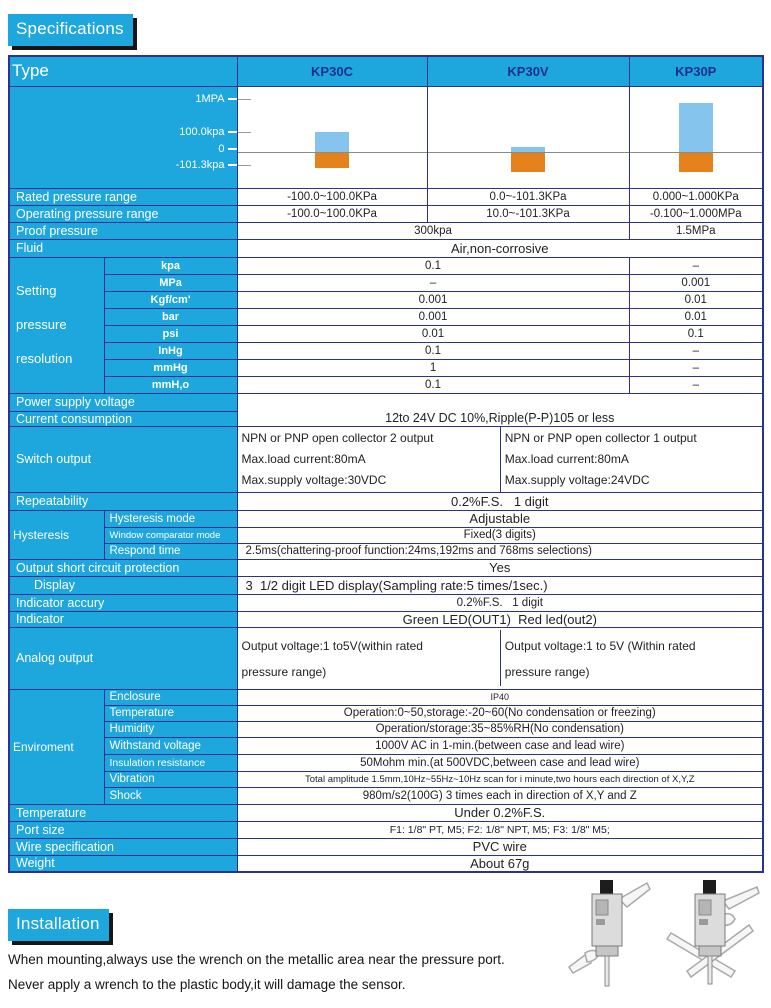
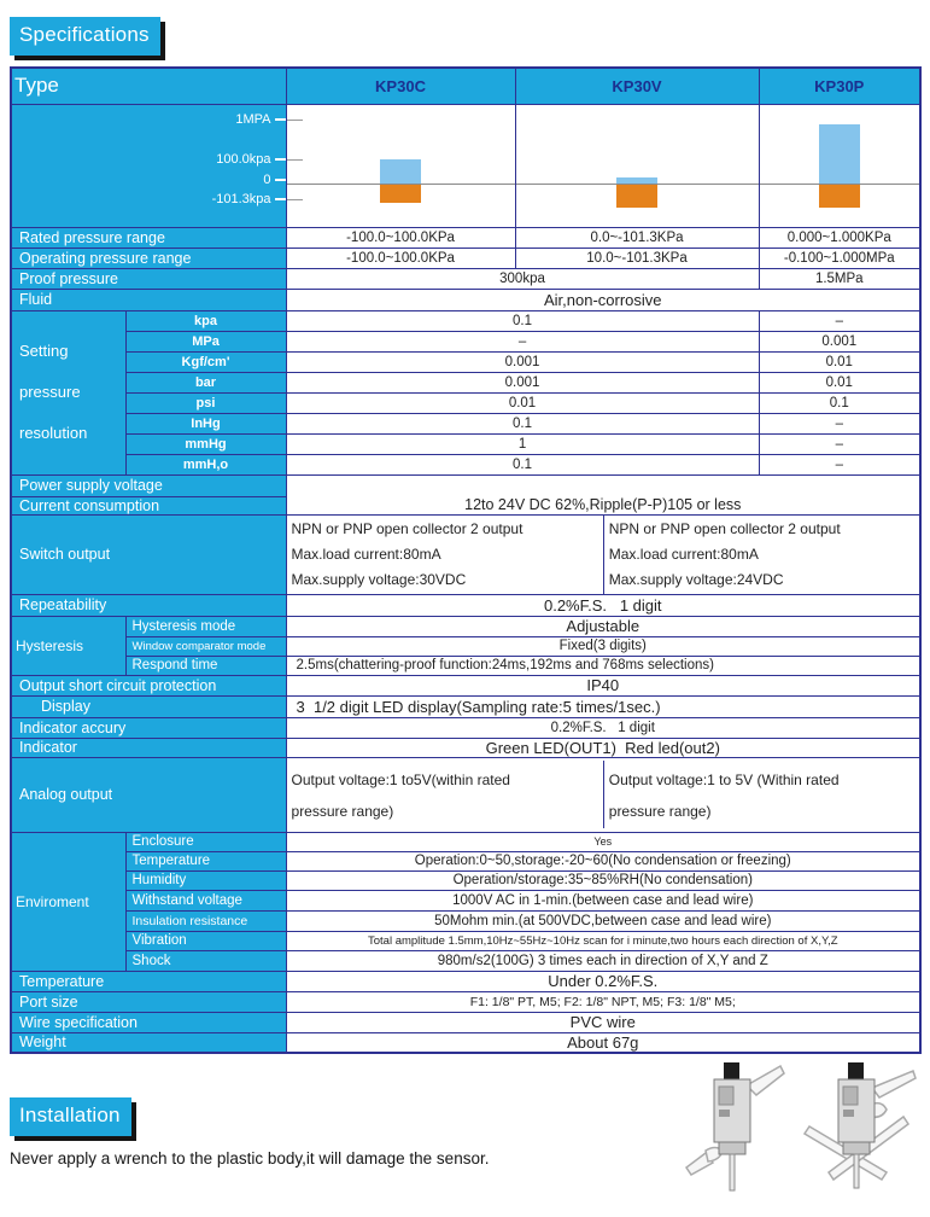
  Specifications
  Type	KP30C	KP30V	KP30P
  1MPA100.0kpa0-101.3kpa
  Rated pressure range	-100.0~100.0KPa	0.0~-101.3KPa	0.000~1.000KPa
  Operating pressure range	-100.0~100.0KPa	10.0~-101.3KPa	-0.100~1.000MPa
  Proof pressure	300kpa	1.5MPa
  Fluid	Air,non-corrosive
  Setting pressure resolution	kpa	0.1	–
  MPa	–	0.001
  Kgf/cm'	0.001	0.01
  bar	0.001	0.01
  psi	0.01	0.1
  InHg	0.1	–
  mmHg	1	–
  mmH,o	0.1	–
- Power supply voltage	12to 24V DC 10%,Ripple(P-P)105 or less
+ Power supply voltage	12to 24V DC 62%,Ripple(P-P)105 or less
  Current consumption
- Switch output	NPN or PNP open collector 2 output Max.load current:80mA Max.supply voltage:30VDCNPN or PNP open collector 1 output Max.load current:80mA Max.supply voltage:24VDC
+ Switch output	NPN or PNP open collector 2 output Max.load current:80mA Max.supply voltage:30VDCNPN or PNP open collector 2 output Max.load current:80mA Max.supply voltage:24VDC
  Repeatability	0.2%F.S. 1 digit
  Hysteresis	Hysteresis mode	Adjustable
  Window comparator mode	Fixed(3 digits)
  Respond time	2.5ms(chattering-proof function:24ms,192ms and 768ms selections)
- Output short circuit protection	Yes
+ Output short circuit protection	IP40
  Display	3 1/2 digit LED display(Sampling rate:5 times/1sec.)
  Indicator accury	0.2%F.S. 1 digit
  Indicator	Green LED(OUT1) Red led(out2)
  Analog output	Output voltage:1 to5V(within rated pressure range)Output voltage:1 to 5V (Within rated pressure range)
- Enviroment	Enclosure	IP40
+ Enviroment	Enclosure	Yes
  Temperature	Operation:0~50,storage:-20~60(No condensation or freezing)
  Humidity	Operation/storage:35~85%RH(No condensation)
  Withstand voltage	1000V AC in 1-min.(between case and lead wire)
  Insulation resistance	50Mohm min.(at 500VDC,between case and lead wire)
  Vibration	Total amplitude 1.5mm,10Hz~55Hz~10Hz scan for i minute,two hours each direction of X,Y,Z
  Shock	980m/s2(100G) 3 times each in direction of X,Y and Z
  Temperature	Under 0.2%F.S.
  Port size	F1: 1/8" PT, M5; F2: 1/8" NPT, M5; F3: 1/8" M5;
  Wire specification	PVC wire
  Weight	About 67g
  Installation
- When mounting,always use the wrench on the metallic area near the pressure port.
  Never apply a wrench to the plastic body,it will damage the sensor.
